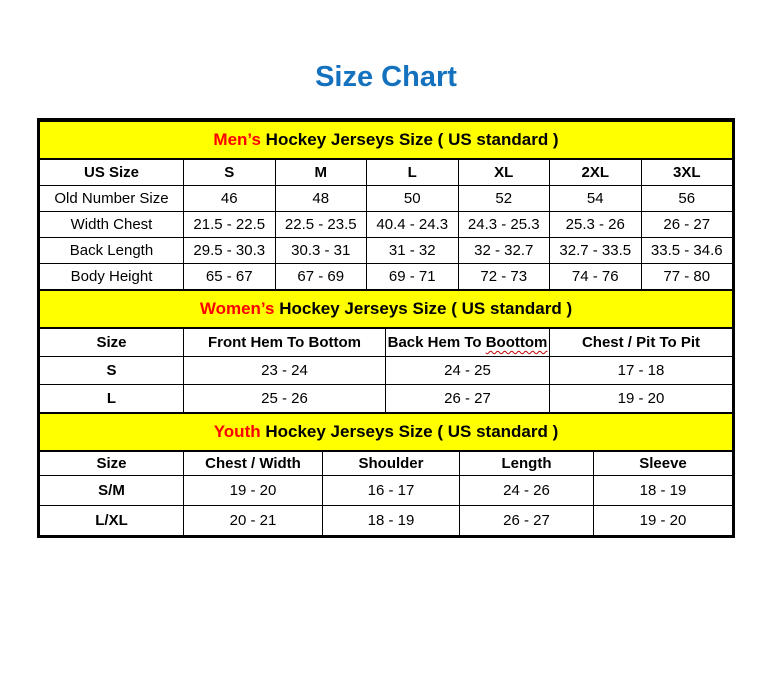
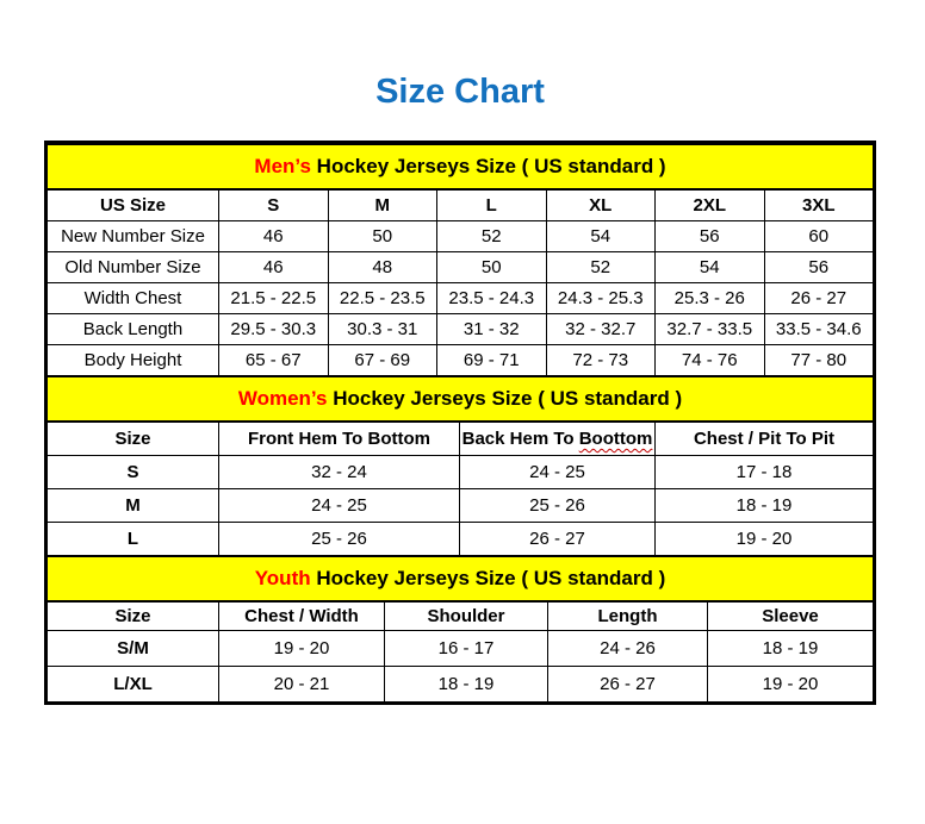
  Size Chart
  Men’s Hockey Jerseys Size ( US standard )
  US Size	S	M	L	XL	2XL	3XL
+ New Number Size	46	50	52	54	56	60
  Old Number Size	46	48	50	52	54	56
- Width Chest	21.5 - 22.5	22.5 - 23.5	40.4 - 24.3	24.3 - 25.3	25.3 - 26	26 - 27
+ Width Chest	21.5 - 22.5	22.5 - 23.5	23.5 - 24.3	24.3 - 25.3	25.3 - 26	26 - 27
  Back Length	29.5 - 30.3	30.3 - 31	31 - 32	32 - 32.7	32.7 - 33.5	33.5 - 34.6
  Body Height	65 - 67	67 - 69	69 - 71	72 - 73	74 - 76	77 - 80
  Women’s Hockey Jerseys Size ( US standard )
  Size	Front Hem To Bottom	Back Hem To Boottom	Chest / Pit To Pit
- S	23 - 24	24 - 25	17 - 18
+ S	32 - 24	24 - 25	17 - 18
+ M	24 - 25	25 - 26	18 - 19
  L	25 - 26	26 - 27	19 - 20
  Youth Hockey Jerseys Size ( US standard )
  Size	Chest / Width	Shoulder	Length	Sleeve
  S/M	19 - 20	16 - 17	24 - 26	18 - 19
  L/XL	20 - 21	18 - 19	26 - 27	19 - 20
